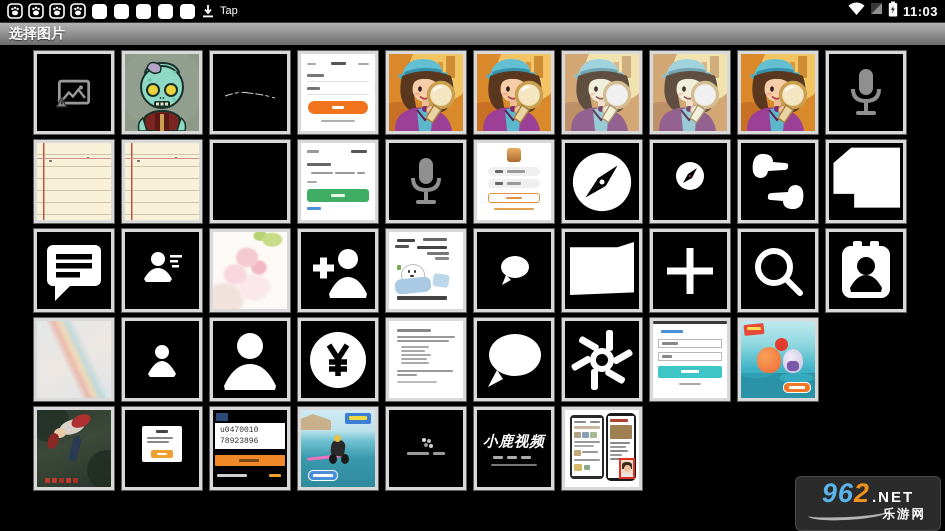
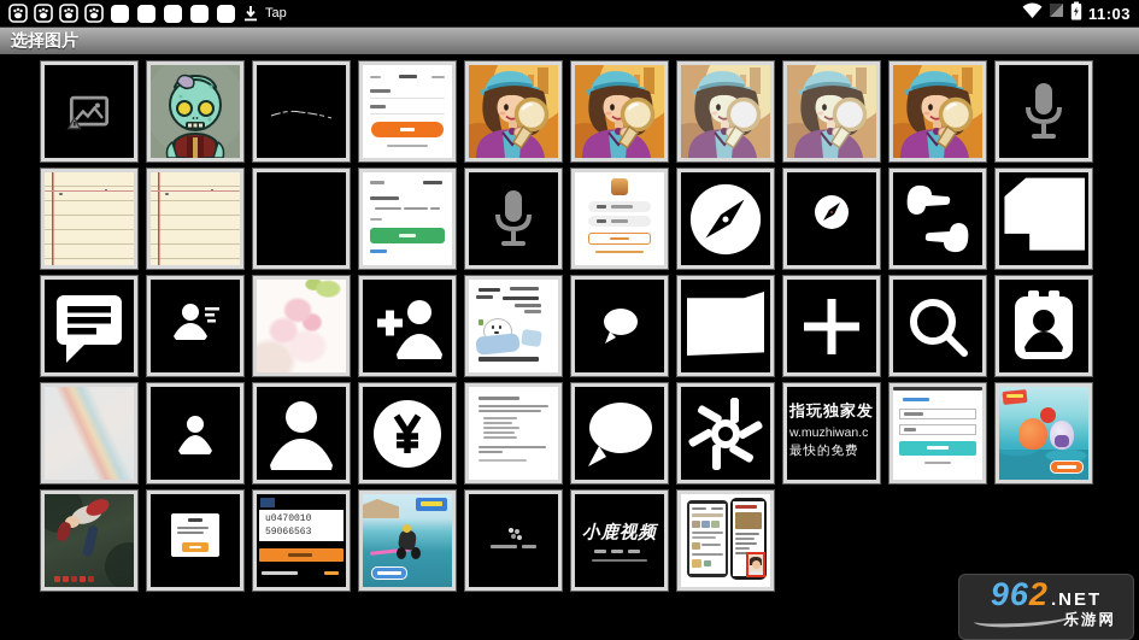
  Tap
  11:03
  选择图片
+ 指玩独家发
+ w.muzhiwan.c
+ 最快的免费
  u0470010
- 78923896
+ 59066563
  小鹿视频
  962
  .NET
  乐游网
